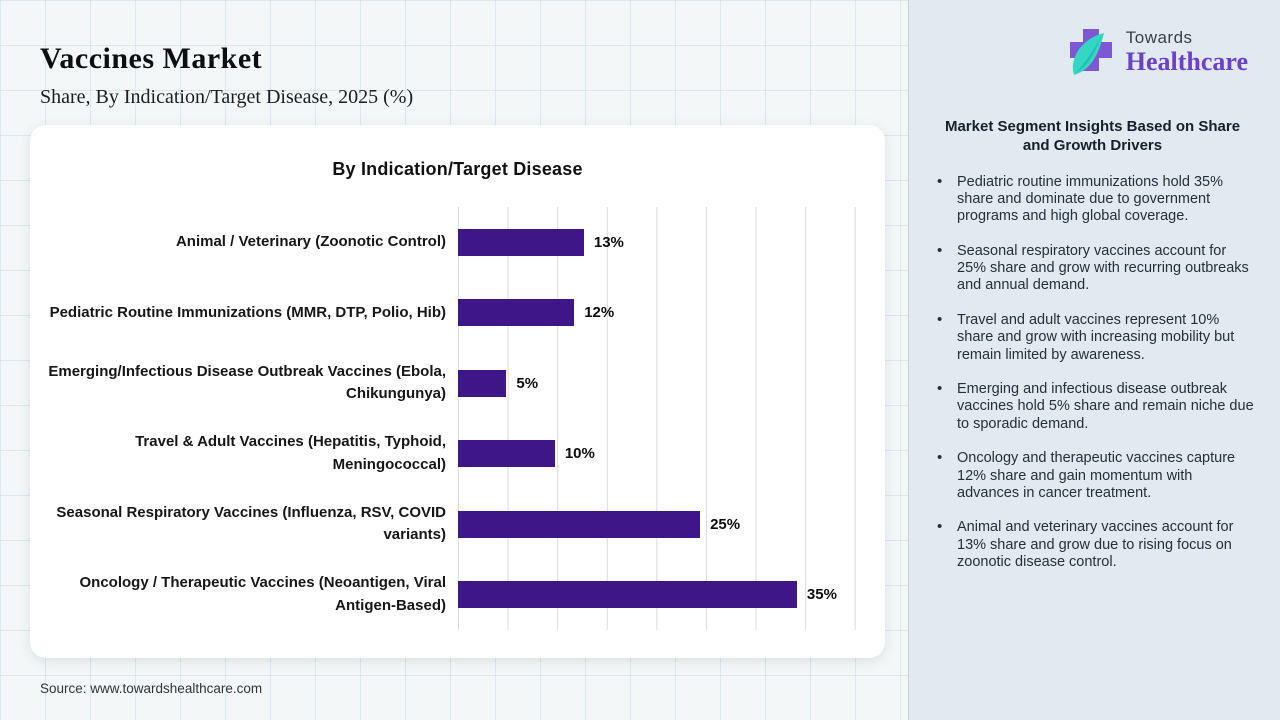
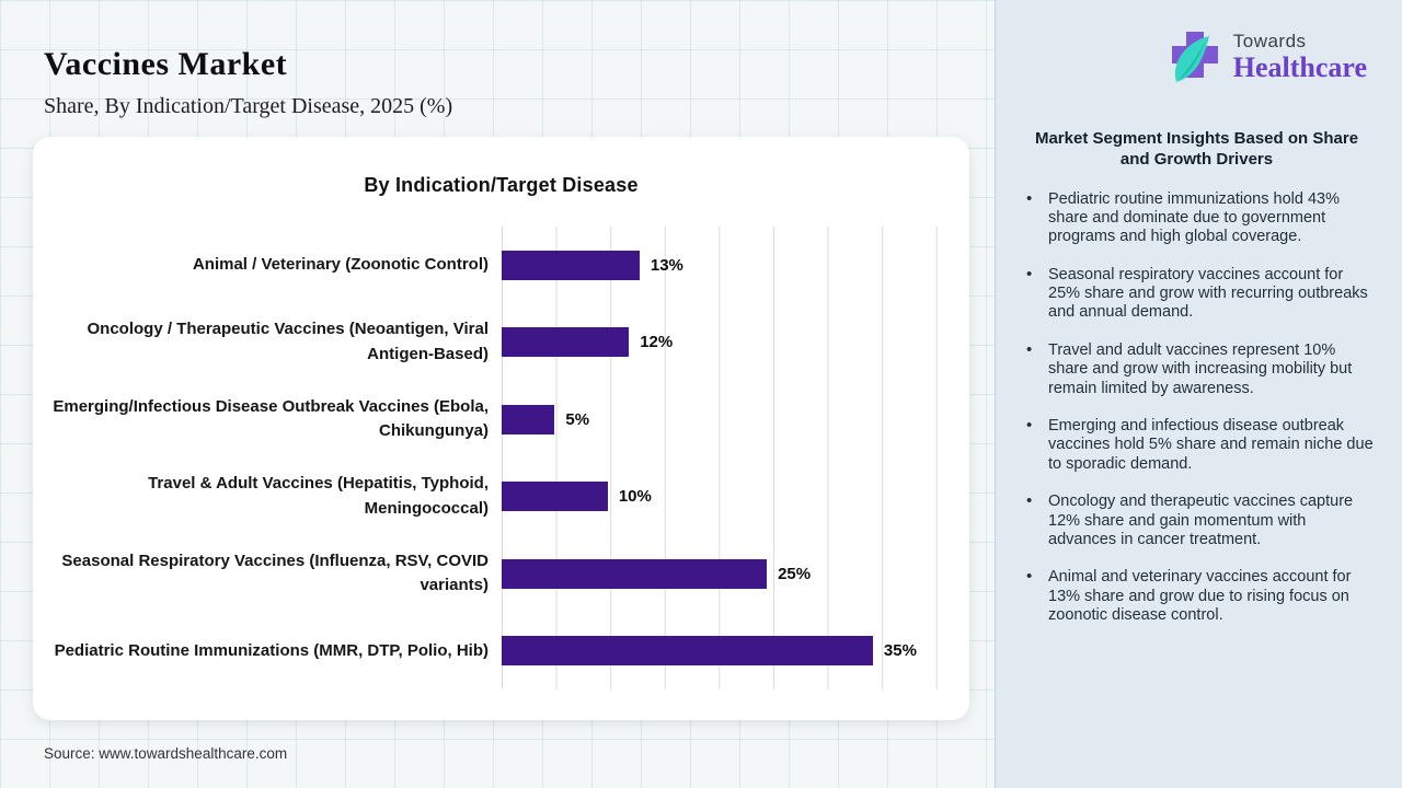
  Market Segment Insights Based on Share and Growth Drivers
- Pediatric routine immunizations hold 35% share and dominate due to government programs and high global coverage.
+ Pediatric routine immunizations hold 43% share and dominate due to government programs and high global coverage.
  Seasonal respiratory vaccines account for 25% share and grow with recurring outbreaks and annual demand.
  Travel and adult vaccines represent 10% share and grow with increasing mobility but remain limited by awareness.
  Emerging and infectious disease outbreak vaccines hold 5% share and remain niche due to sporadic demand.
  Oncology and therapeutic vaccines capture 12% share and gain momentum with advances in cancer treatment.
  Animal and veterinary vaccines account for 13% share and grow due to rising focus on zoonotic disease control.
  Towards
  Healthcare
  Vaccines Market
  Share, By Indication/Target Disease, 2025 (%)
  By Indication/Target Disease
  Animal / Veterinary (Zoonotic Control)
  13%
- Pediatric Routine Immunizations (MMR, DTP, Polio, Hib)
+ Oncology / Therapeutic Vaccines (Neoantigen, Viral Antigen-Based)
  12%
  Emerging/Infectious Disease Outbreak Vaccines (Ebola, Chikungunya)
  5%
  Travel & Adult Vaccines (Hepatitis, Typhoid, Meningococcal)
  10%
  Seasonal Respiratory Vaccines (Influenza, RSV, COVID variants)
  25%
- Oncology / Therapeutic Vaccines (Neoantigen, Viral Antigen-Based)
+ Pediatric Routine Immunizations (MMR, DTP, Polio, Hib)
  35%
  Source: www.towardshealthcare.com
